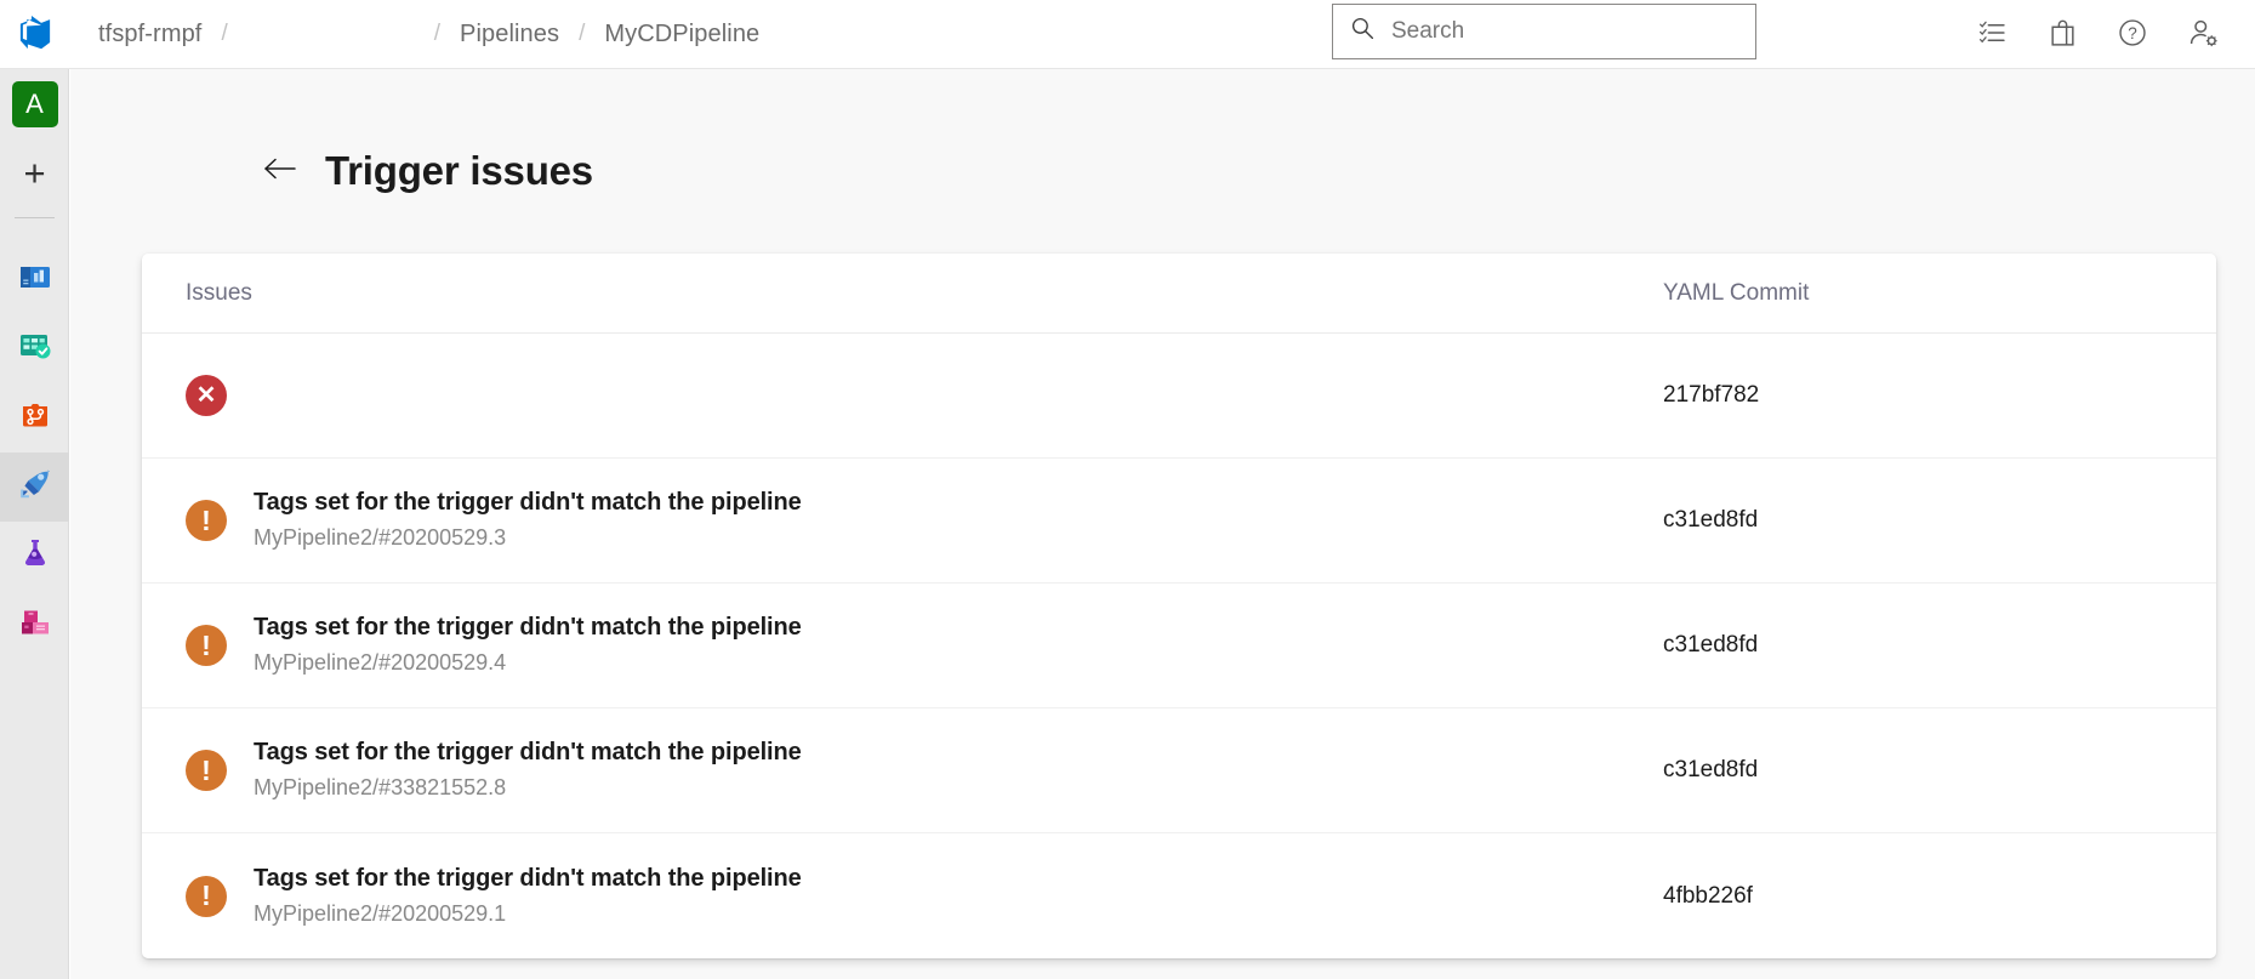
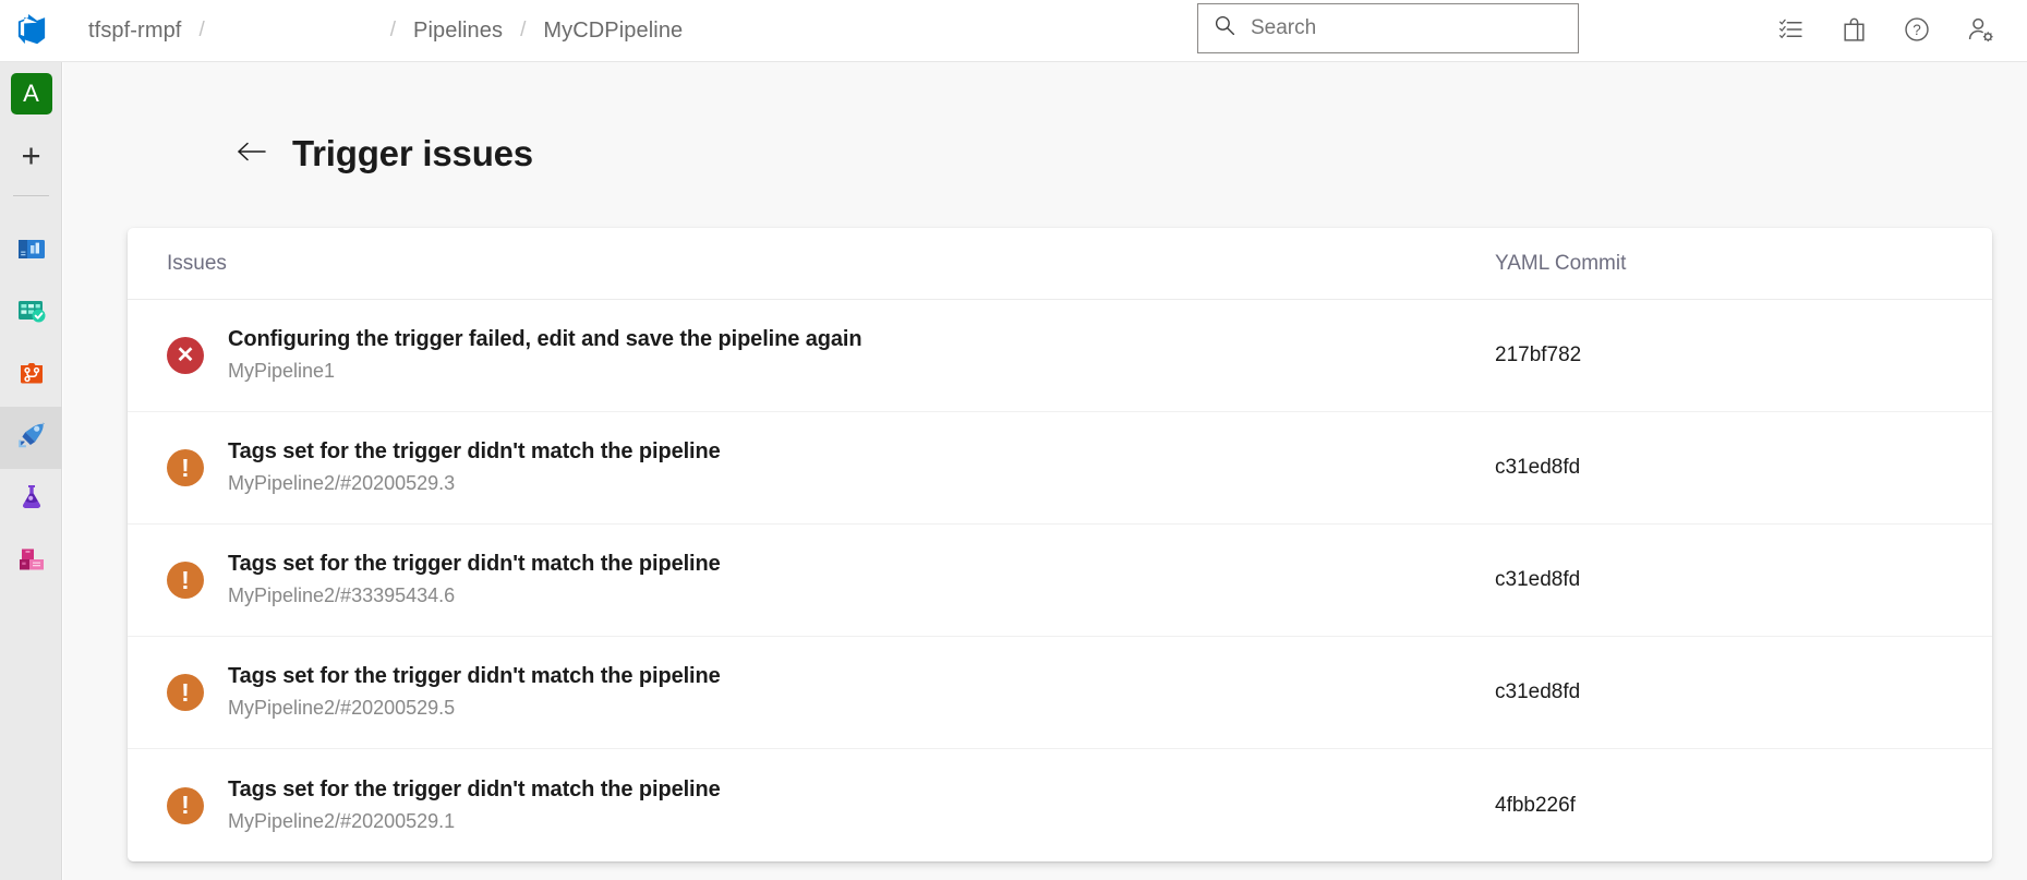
  tfspf-rmpf
  /
  /
  Pipelines
  /
  MyCDPipeline
  Search
  ?
  A
  +
  Trigger issues
  Issues
  YAML Commit
  ✕
+ Configuring the trigger failed, edit and save the pipeline again
+ MyPipeline1
  217bf782
  !
  Tags set for the trigger didn't match the pipeline
  MyPipeline2/#20200529.3
  c31ed8fd
  !
  Tags set for the trigger didn't match the pipeline
- MyPipeline2/#20200529.4
+ MyPipeline2/#33395434.6
  c31ed8fd
  !
  Tags set for the trigger didn't match the pipeline
- MyPipeline2/#33821552.8
+ MyPipeline2/#20200529.5
  c31ed8fd
  !
  Tags set for the trigger didn't match the pipeline
  MyPipeline2/#20200529.1
  4fbb226f
